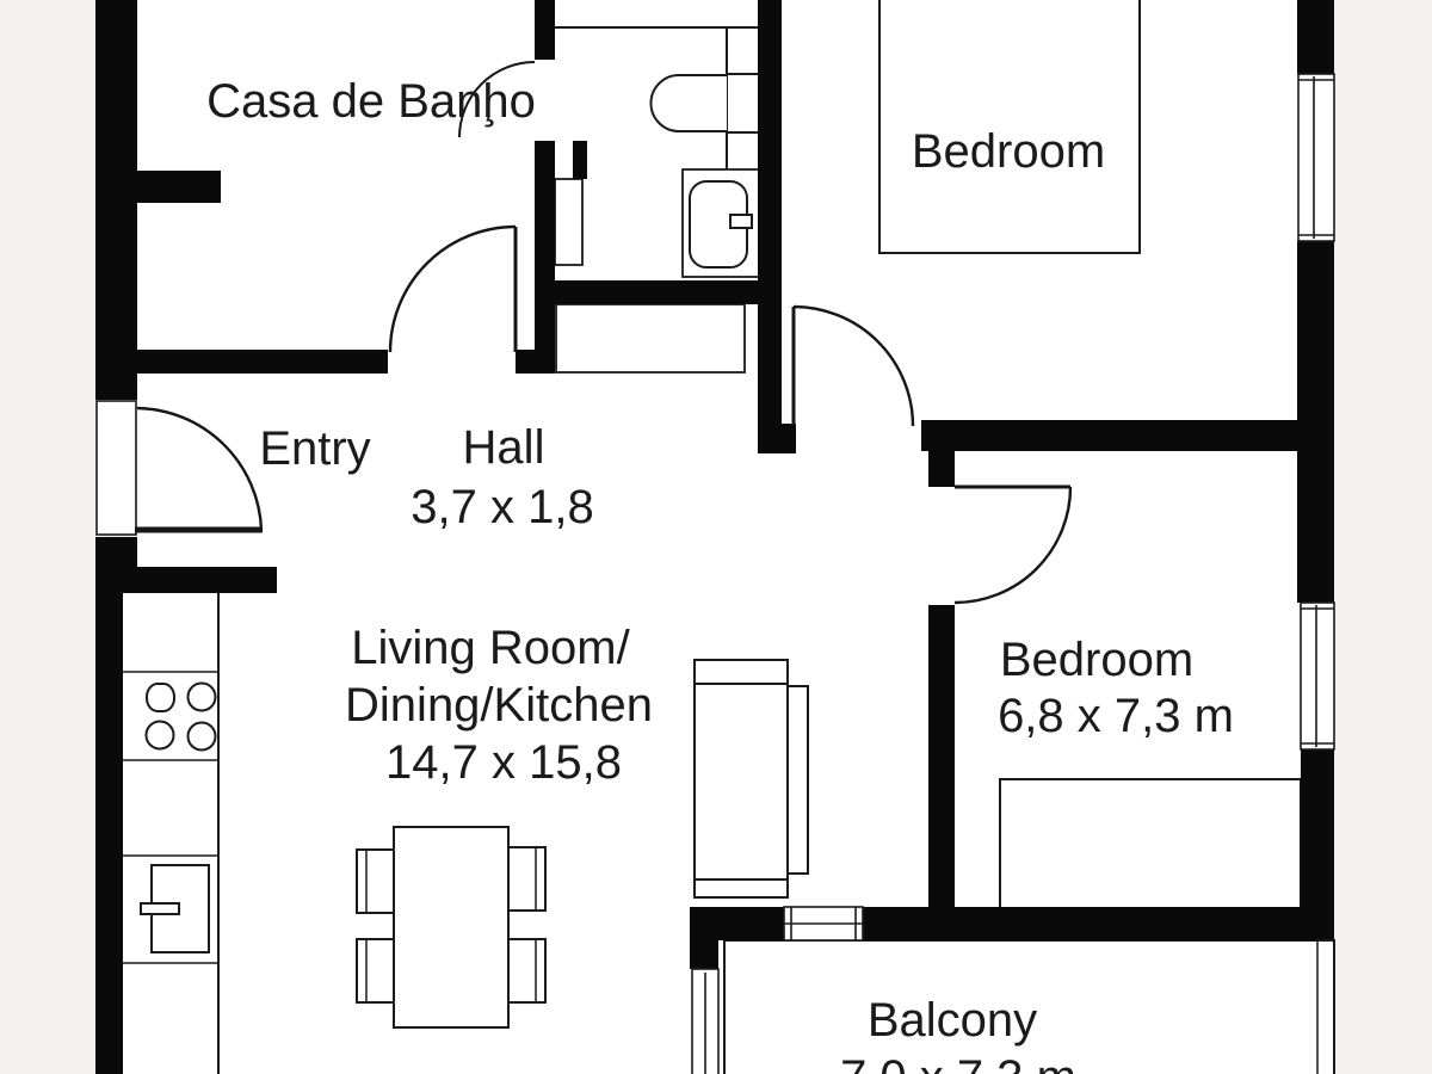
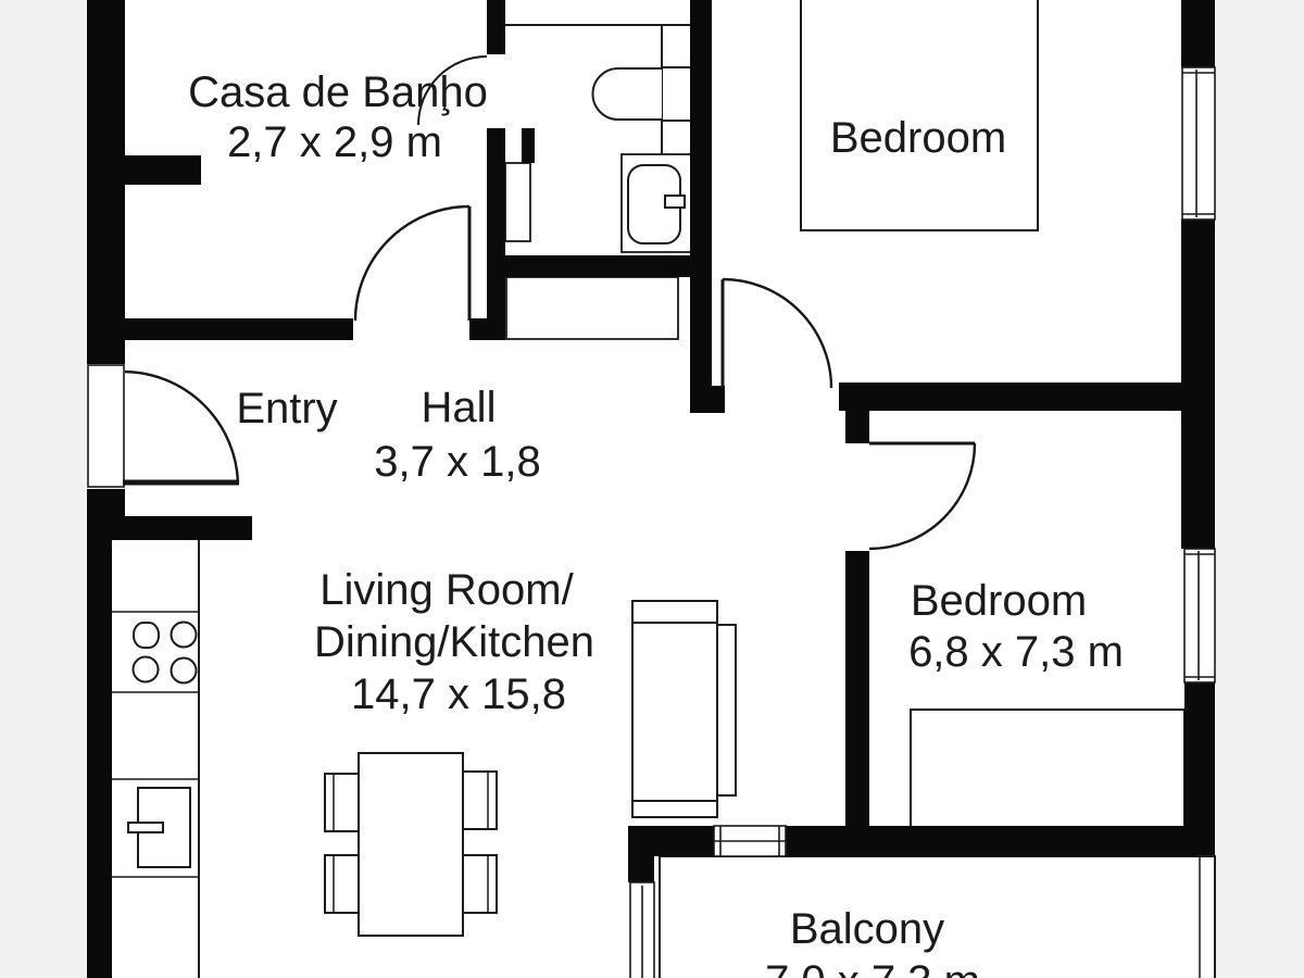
  Casa de Banḩo
+ 2,7 x 2,9 m
  Bedroom
  Entry
  Hall
  3,7 x 1,8
  Living Room/
  Dining/Kitchen
  14,7 x 15,8
  Bedroom
  6,8 x 7,3 m
  Balcony
